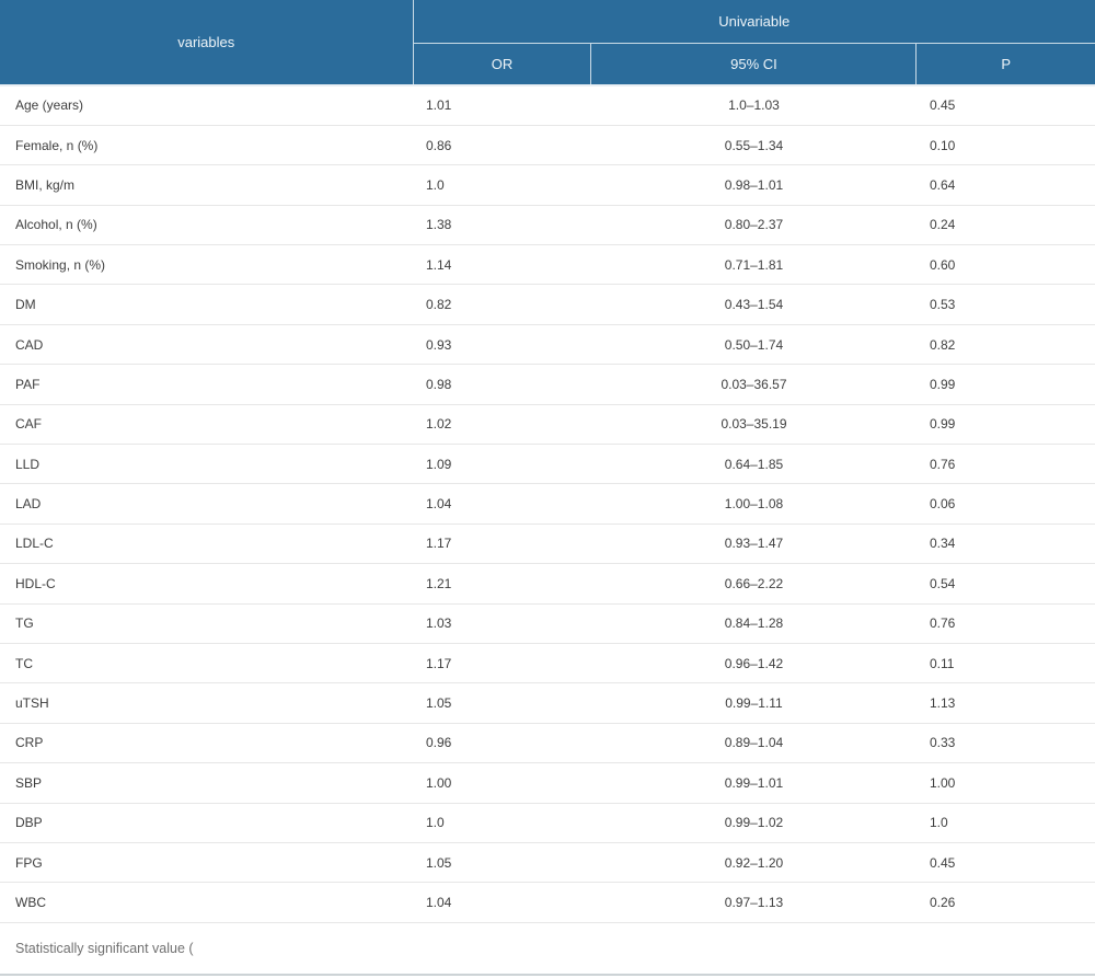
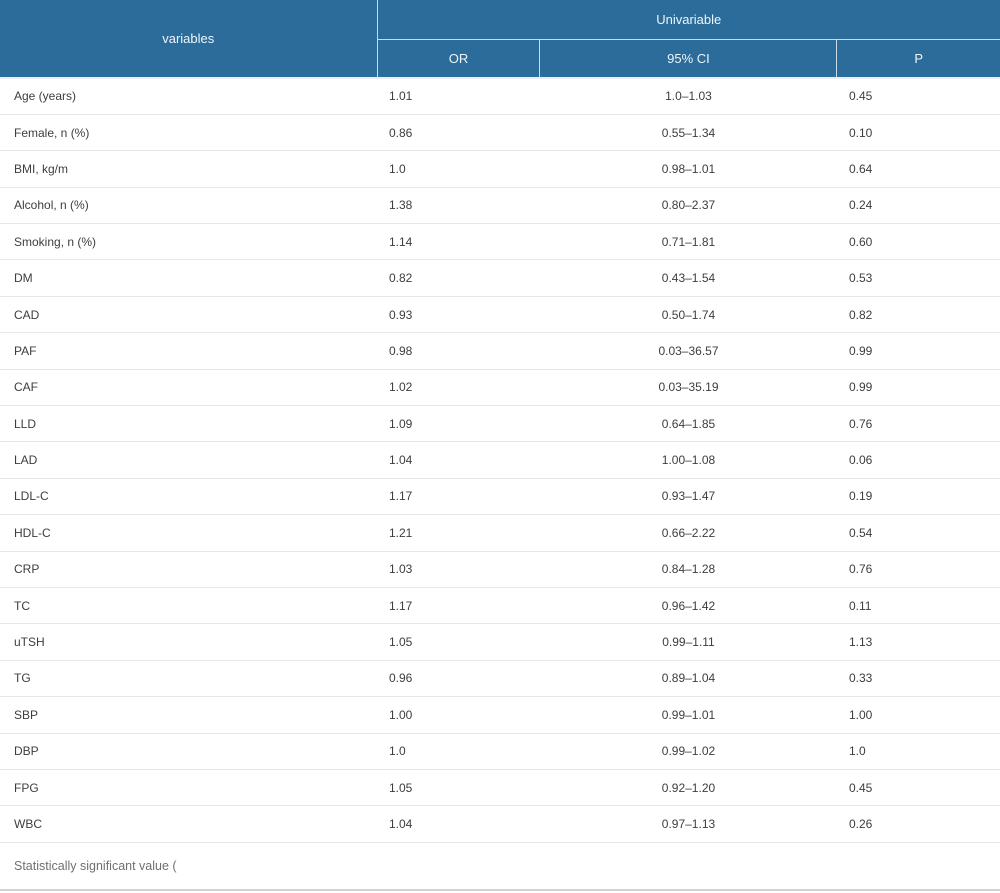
  variables	Univariable
  OR	95% CI	P
  Age (years)	1.01	1.0–1.03	0.45
  Female, n (%)	0.86	0.55–1.34	0.10
  BMI, kg/m	1.0	0.98–1.01	0.64
  Alcohol, n (%)	1.38	0.80–2.37	0.24
  Smoking, n (%)	1.14	0.71–1.81	0.60
  DM	0.82	0.43–1.54	0.53
  CAD	0.93	0.50–1.74	0.82
  PAF	0.98	0.03–36.57	0.99
  CAF	1.02	0.03–35.19	0.99
  LLD	1.09	0.64–1.85	0.76
  LAD	1.04	1.00–1.08	0.06
- LDL-C	1.17	0.93–1.47	0.34
+ LDL-C	1.17	0.93–1.47	0.19
  HDL-C	1.21	0.66–2.22	0.54
- TG	1.03	0.84–1.28	0.76
+ CRP	1.03	0.84–1.28	0.76
  TC	1.17	0.96–1.42	0.11
  uTSH	1.05	0.99–1.11	1.13
- CRP	0.96	0.89–1.04	0.33
+ TG	0.96	0.89–1.04	0.33
  SBP	1.00	0.99–1.01	1.00
  DBP	1.0	0.99–1.02	1.0
  FPG	1.05	0.92–1.20	0.45
  WBC	1.04	0.97–1.13	0.26
  Statistically significant value (
